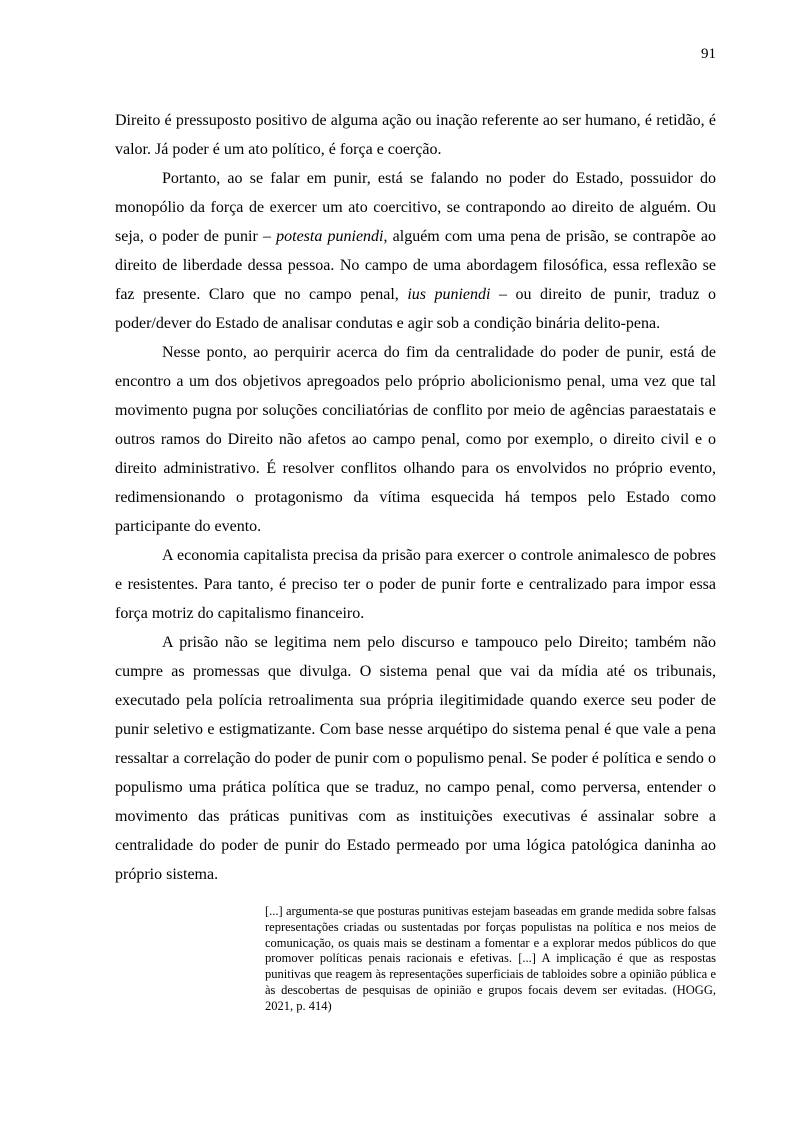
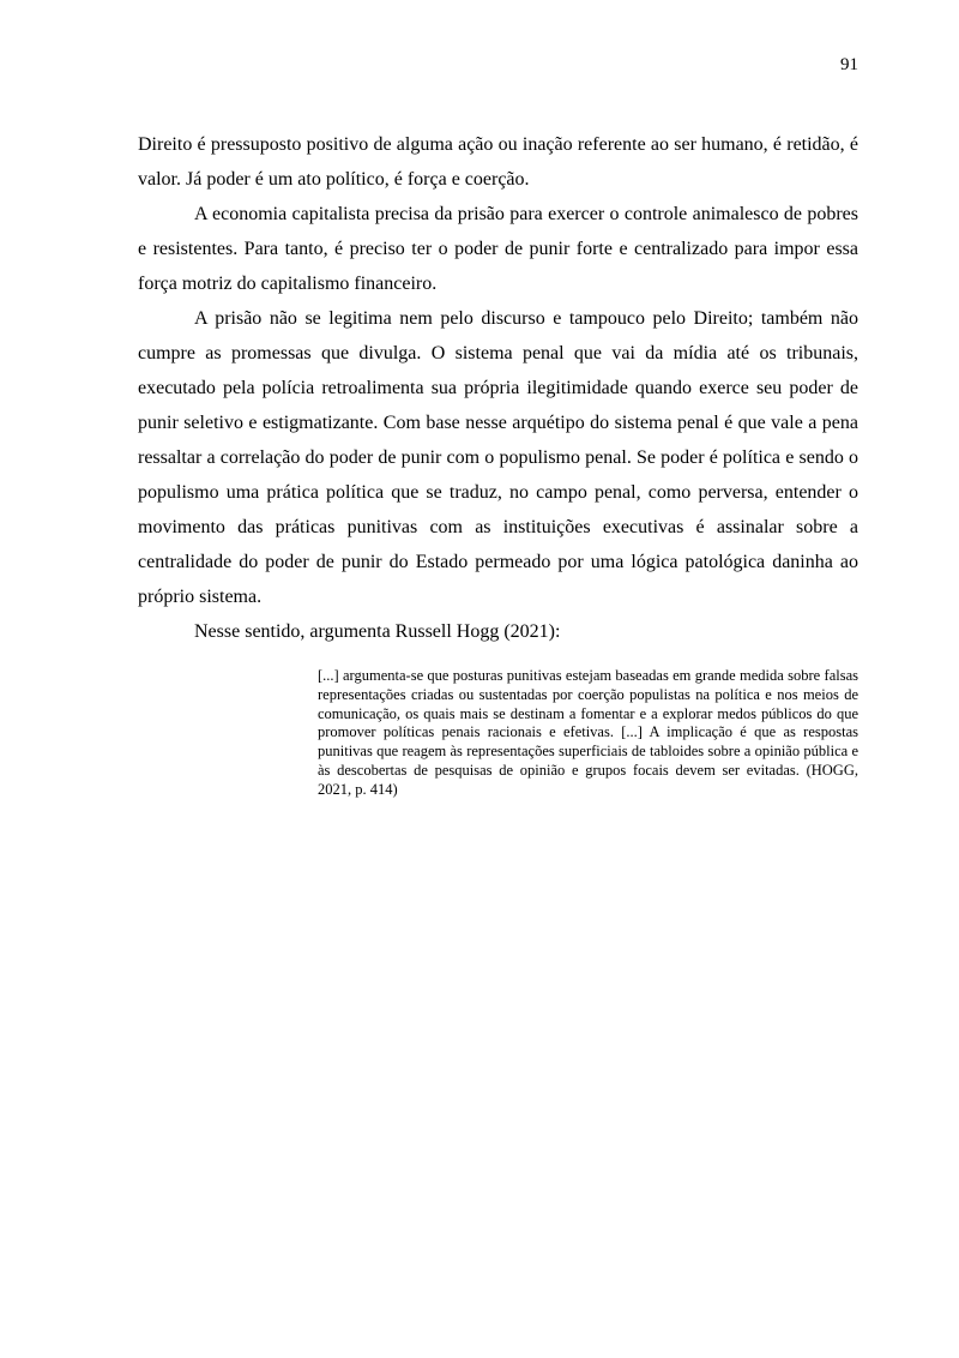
  91
  Direito é pressuposto positivo de alguma ação ou inação referente ao ser humano, é retidão, é valor. Já poder é um ato político, é força e coerção.
- Portanto, ao se falar em punir, está se falando no poder do Estado, possuidor do monopólio da força de exercer um ato coercitivo, se contrapondo ao direito de alguém. Ou seja, o poder de punir – potesta puniendi, alguém com uma pena de prisão, se contrapõe ao direito de liberdade dessa pessoa. No campo de uma abordagem filosófica, essa reflexão se faz presente. Claro que no campo penal, ius puniendi – ou direito de punir, traduz o poder/dever do Estado de analisar condutas e agir sob a condição binária delito-pena.
- Nesse ponto, ao perquirir acerca do fim da centralidade do poder de punir, está de encontro a um dos objetivos apregoados pelo próprio abolicionismo penal, uma vez que tal movimento pugna por soluções conciliatórias de conflito por meio de agências paraestatais e outros ramos do Direito não afetos ao campo penal, como por exemplo, o direito civil e o direito administrativo. É resolver conflitos olhando para os envolvidos no próprio evento, redimensionando o protagonismo da vítima esquecida há tempos pelo Estado como participante do evento.
  A economia capitalista precisa da prisão para exercer o controle animalesco de pobres e resistentes. Para tanto, é preciso ter o poder de punir forte e centralizado para impor essa força motriz do capitalismo financeiro.
  A prisão não se legitima nem pelo discurso e tampouco pelo Direito; também não cumpre as promessas que divulga. O sistema penal que vai da mídia até os tribunais, executado pela polícia retroalimenta sua própria ilegitimidade quando exerce seu poder de punir seletivo e estigmatizante. Com base nesse arquétipo do sistema penal é que vale a pena ressaltar a correlação do poder de punir com o populismo penal. Se poder é política e sendo o populismo uma prática política que se traduz, no campo penal, como perversa, entender o movimento das práticas punitivas com as instituições executivas é assinalar sobre a centralidade do poder de punir do Estado permeado por uma lógica patológica daninha ao próprio sistema.
+ Nesse sentido, argumenta Russell Hogg (2021):
- [...] argumenta-se que posturas punitivas estejam baseadas em grande medida sobre falsas representações criadas ou sustentadas por forças populistas na política e nos meios de comunicação, os quais mais se destinam a fomentar e a explorar medos públicos do que promover políticas penais racionais e efetivas. [...] A implicação é que as respostas punitivas que reagem às representações superficiais de tabloides sobre a opinião pública e às descobertas de pesquisas de opinião e grupos focais devem ser evitadas. (HOGG, 2021, p. 414)
+ [...] argumenta-se que posturas punitivas estejam baseadas em grande medida sobre falsas representações criadas ou sustentadas por coerção populistas na política e nos meios de comunicação, os quais mais se destinam a fomentar e a explorar medos públicos do que promover políticas penais racionais e efetivas. [...] A implicação é que as respostas punitivas que reagem às representações superficiais de tabloides sobre a opinião pública e às descobertas de pesquisas de opinião e grupos focais devem ser evitadas. (HOGG, 2021, p. 414)
